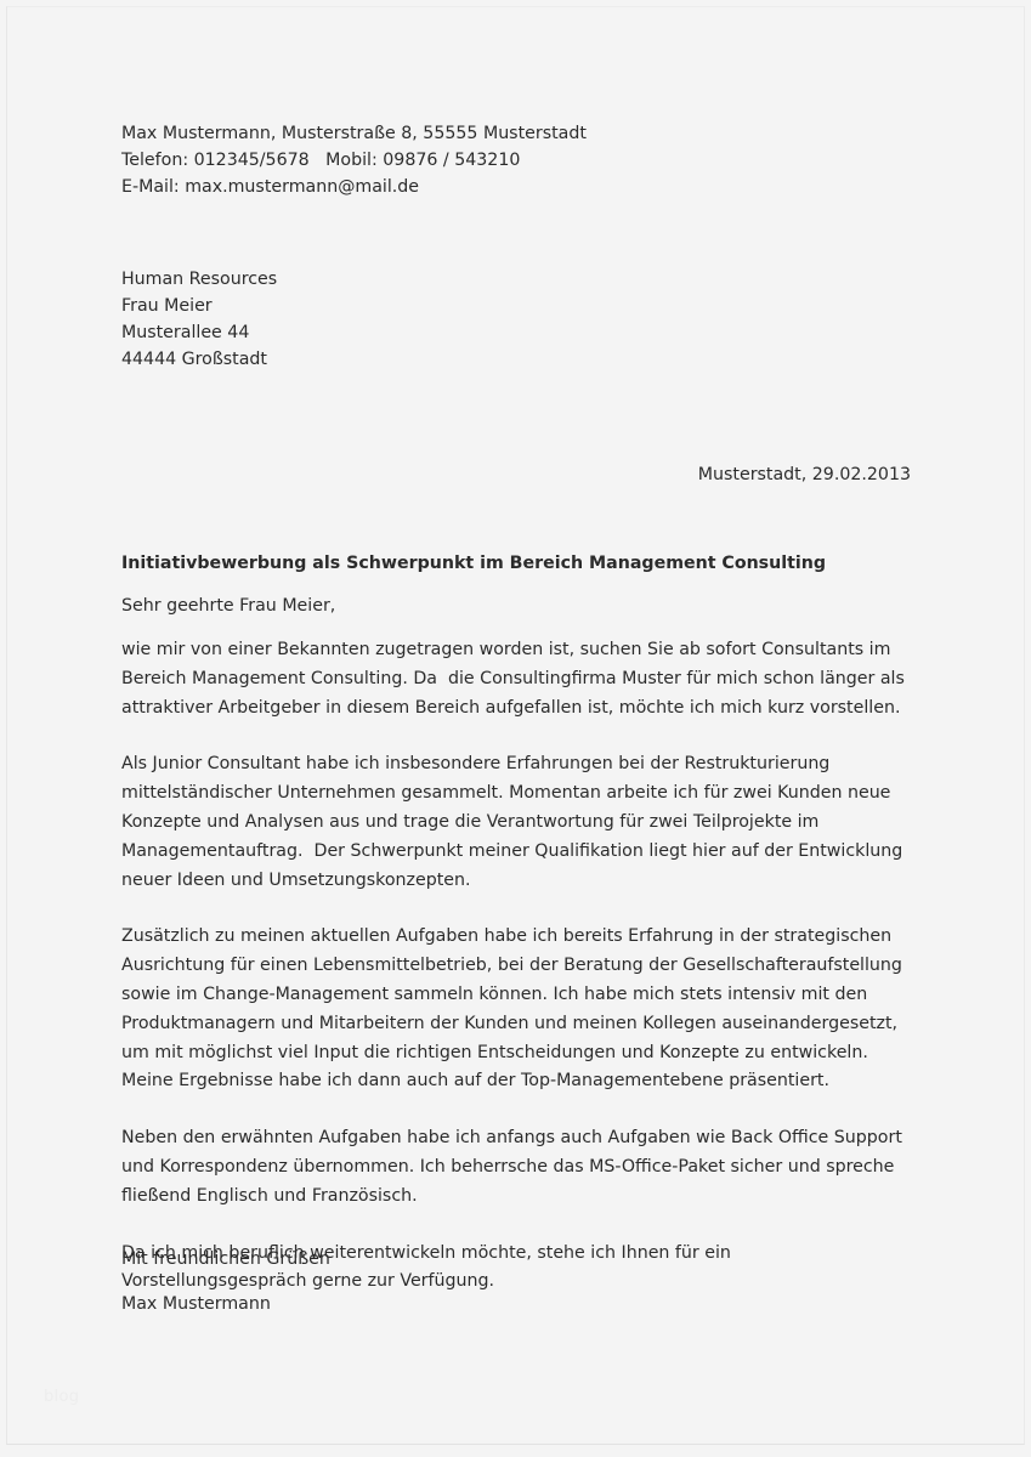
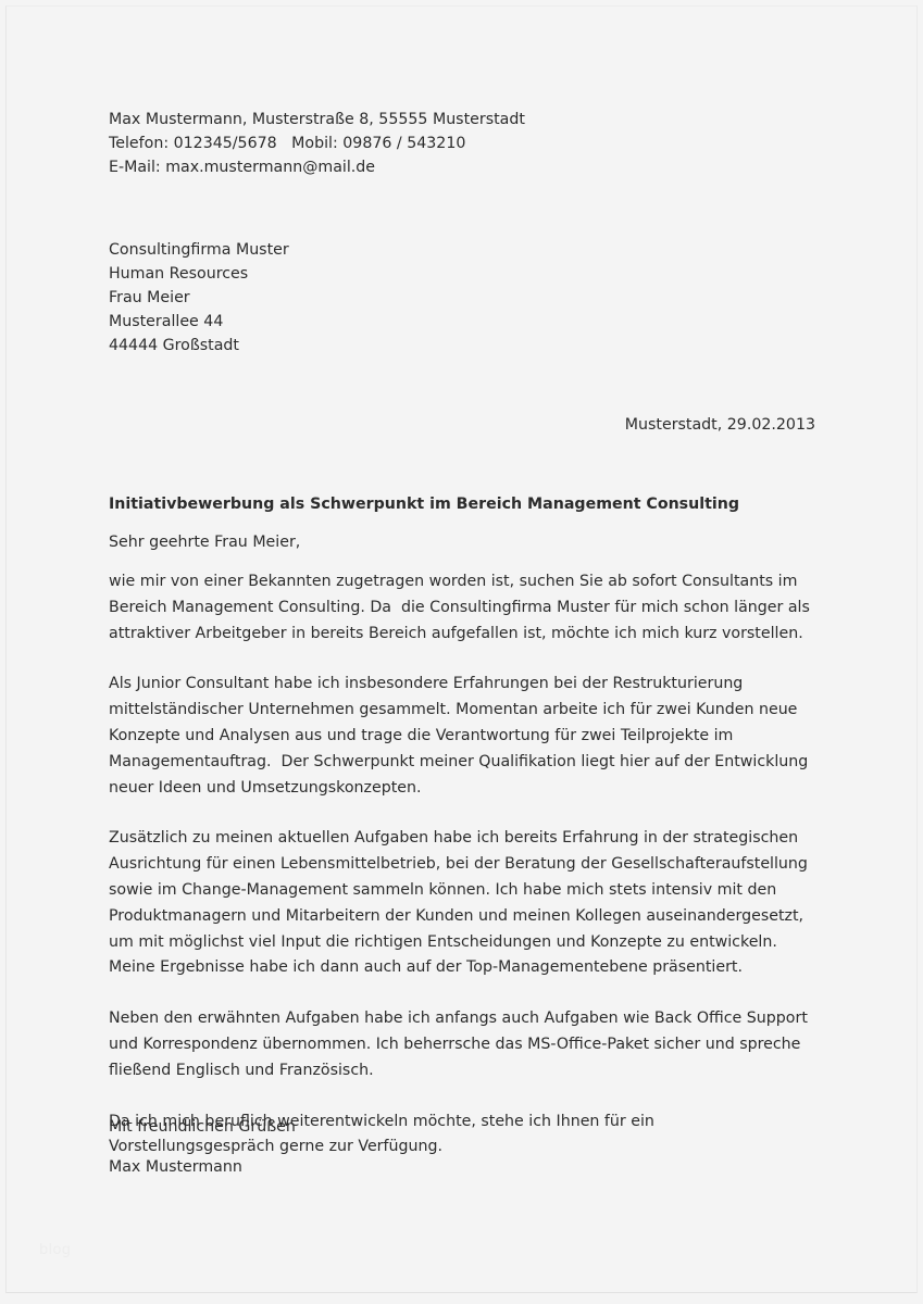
  Max Mustermann, Musterstraße 8, 55555 Musterstadt
  Telefon: 012345/5678 Mobil: 09876 / 543210
  E-Mail: max.mustermann@mail.de
+ Consultingfirma Muster
  Human Resources
  Frau Meier
  Musterallee 44
  44444 Großstadt
  Musterstadt, 29.02.2013
  Initiativbewerbung als Schwerpunkt im Bereich Management Consulting
  Sehr geehrte Frau Meier,
- wie mir von einer Bekannten zugetragen worden ist, suchen Sie ab sofort Consultants im Bereich Management Consulting. Da die Consultingfirma Muster für mich schon länger als attraktiver Arbeitgeber in diesem Bereich aufgefallen ist, möchte ich mich kurz vorstellen.
+ wie mir von einer Bekannten zugetragen worden ist, suchen Sie ab sofort Consultants im Bereich Management Consulting. Da die Consultingfirma Muster für mich schon länger als attraktiver Arbeitgeber in bereits Bereich aufgefallen ist, möchte ich mich kurz vorstellen.
  Als Junior Consultant habe ich insbesondere Erfahrungen bei der Restrukturierung mittelständischer Unternehmen gesammelt. Momentan arbeite ich für zwei Kunden neue Konzepte und Analysen aus und trage die Verantwortung für zwei Teilprojekte im Managementauftrag. Der Schwerpunkt meiner Qualifikation liegt hier auf der Entwicklung neuer Ideen und Umsetzungskonzepten.
  Zusätzlich zu meinen aktuellen Aufgaben habe ich bereits Erfahrung in der strategischen Ausrichtung für einen Lebensmittelbetrieb, bei der Beratung der Gesellschafteraufstellung sowie im Change-Management sammeln können. Ich habe mich stets intensiv mit den Produktmanagern und Mitarbeitern der Kunden und meinen Kollegen auseinandergesetzt, um mit möglichst viel Input die richtigen Entscheidungen und Konzepte zu entwickeln. Meine Ergebnisse habe ich dann auch auf der Top-Managementebene präsentiert.
  Neben den erwähnten Aufgaben habe ich anfangs auch Aufgaben wie Back Office Support und Korrespondenz übernommen. Ich beherrsche das MS-Office-Paket sicher und spreche fließend Englisch und Französisch.
  Da ich mich beruflich weiterentwickeln möchte, stehe ich Ihnen für ein Vorstellungsgespräch gerne zur Verfügung.
  Mit freundlichen Grüßen
  Max Mustermann
